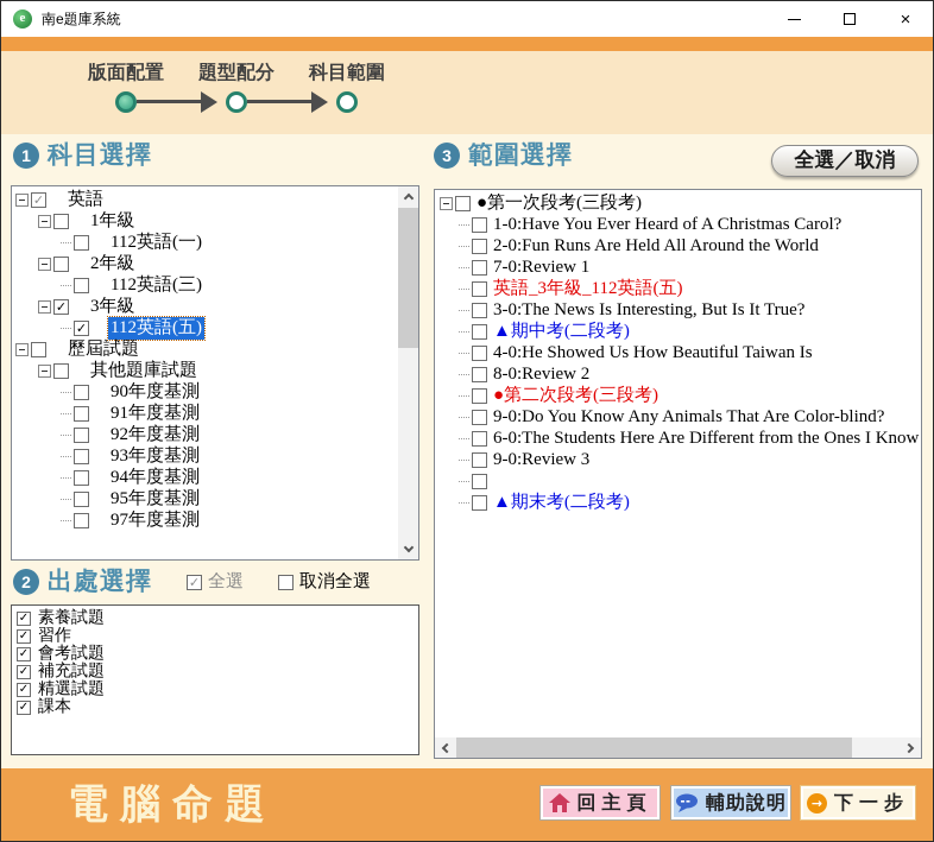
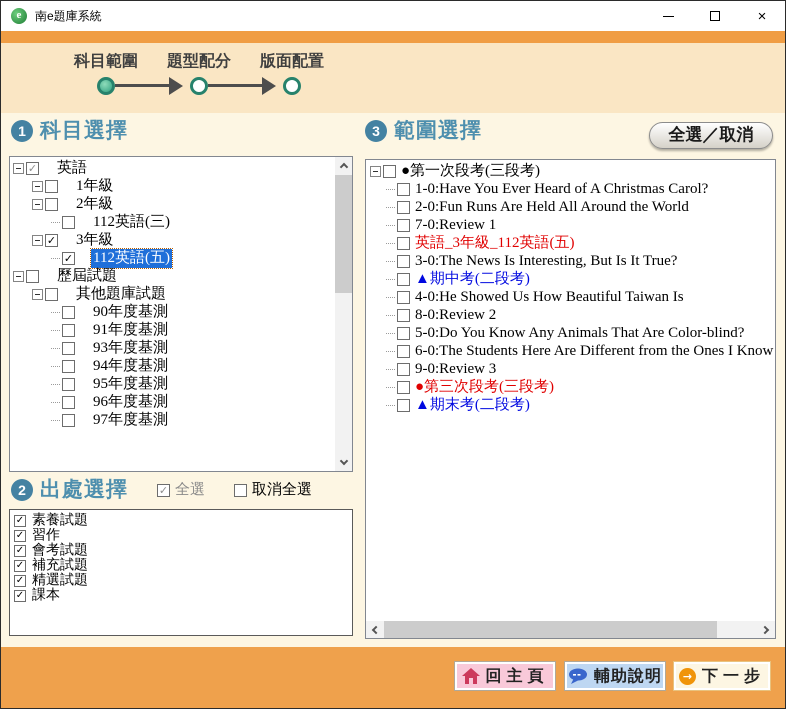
  e
  南e題庫系統
  ×
- 版面配置
+ 科目範圍
  題型配分
- 科目範圍
+ 版面配置
  1
  科目選擇
  ✓
  英語
  1年級
- 112英語(一)
  2年級
  112英語(三)
  ✓
  3年級
  ✓
  112英語(五)
  歷屆試題
  其他題庫試題
  90年度基測
  91年度基測
- 92年度基測
  93年度基測
  94年度基測
  95年度基測
+ 96年度基測
  97年度基測
  2
  出處選擇
  ✓
  全選
  取消全選
  ✓
  素養試題
  ✓
  習作
  ✓
  會考試題
  ✓
  補充試題
  ✓
  精選試題
  ✓
  課本
  3
  範圍選擇
  全選／取消
  ●第一次段考(三段考)
  1-0:Have You Ever Heard of A Christmas Carol?
  2-0:Fun Runs Are Held All Around the World
  7-0:Review 1
  英語_3年級_112英語(五)
  3-0:The News Is Interesting, But Is It True?
  ▲期中考(二段考)
  4-0:He Showed Us How Beautiful Taiwan Is
  8-0:Review 2
- ●第二次段考(三段考)
- 9-0:Do You Know Any Animals That Are Color-blind?
+ 5-0:Do You Know Any Animals That Are Color-blind?
  6-0:The Students Here Are Different from the Ones I Know
  9-0:Review 3
+ ●第三次段考(三段考)
  ▲期末考(二段考)
- 電腦命題
  回主頁
  輔助說明
  →
  下一步
